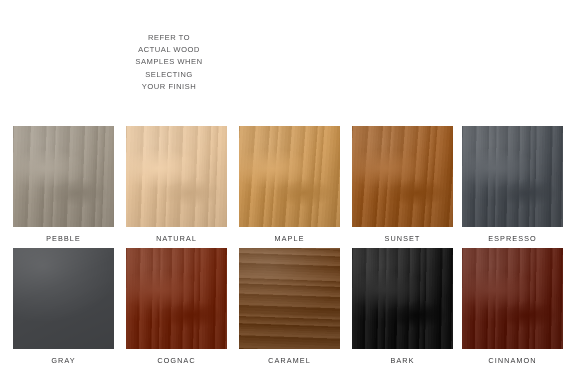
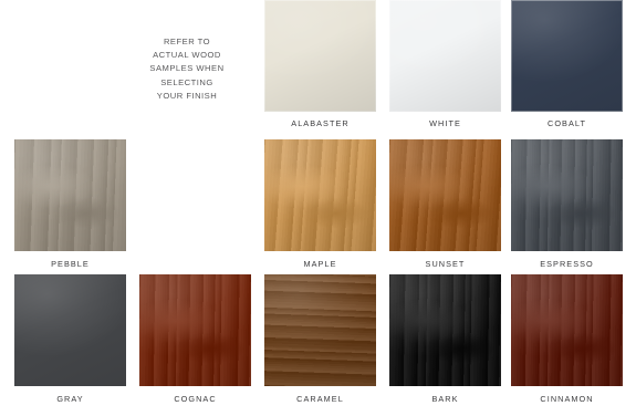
  REFER TO
  ACTUAL WOOD
  SAMPLES WHEN
  SELECTING
  YOUR FINISH
+ ALABASTER
+ WHITE
+ COBALT
  PEBBLE
- NATURAL
  MAPLE
  SUNSET
  ESPRESSO
  GRAY
  COGNAC
  CARAMEL
  BARK
  CINNAMON
